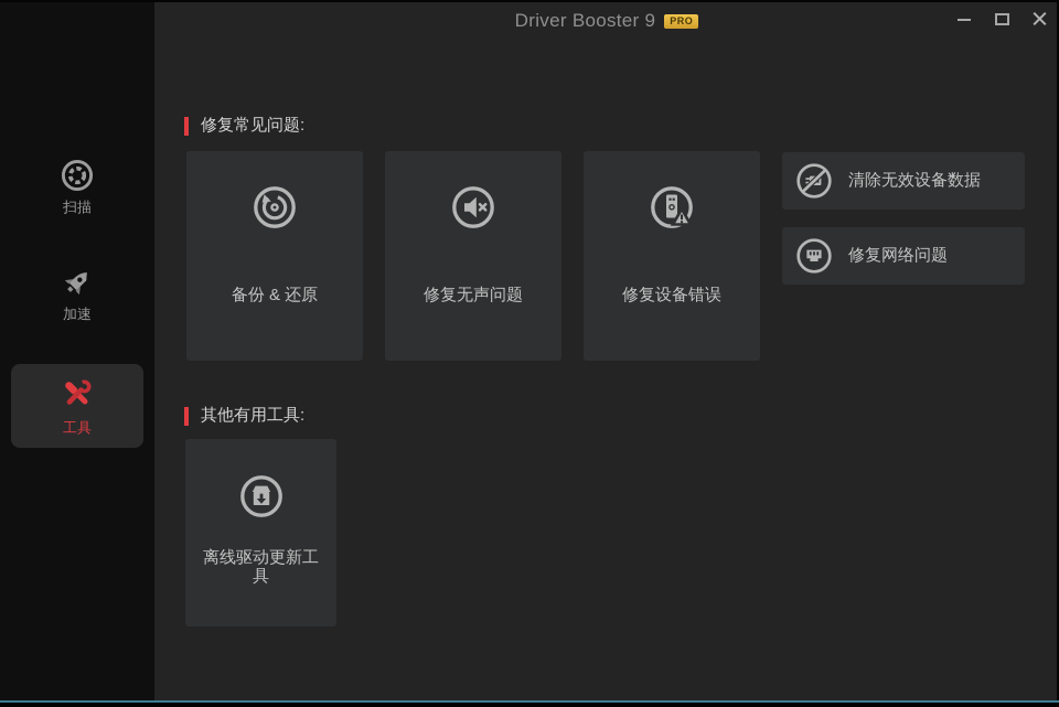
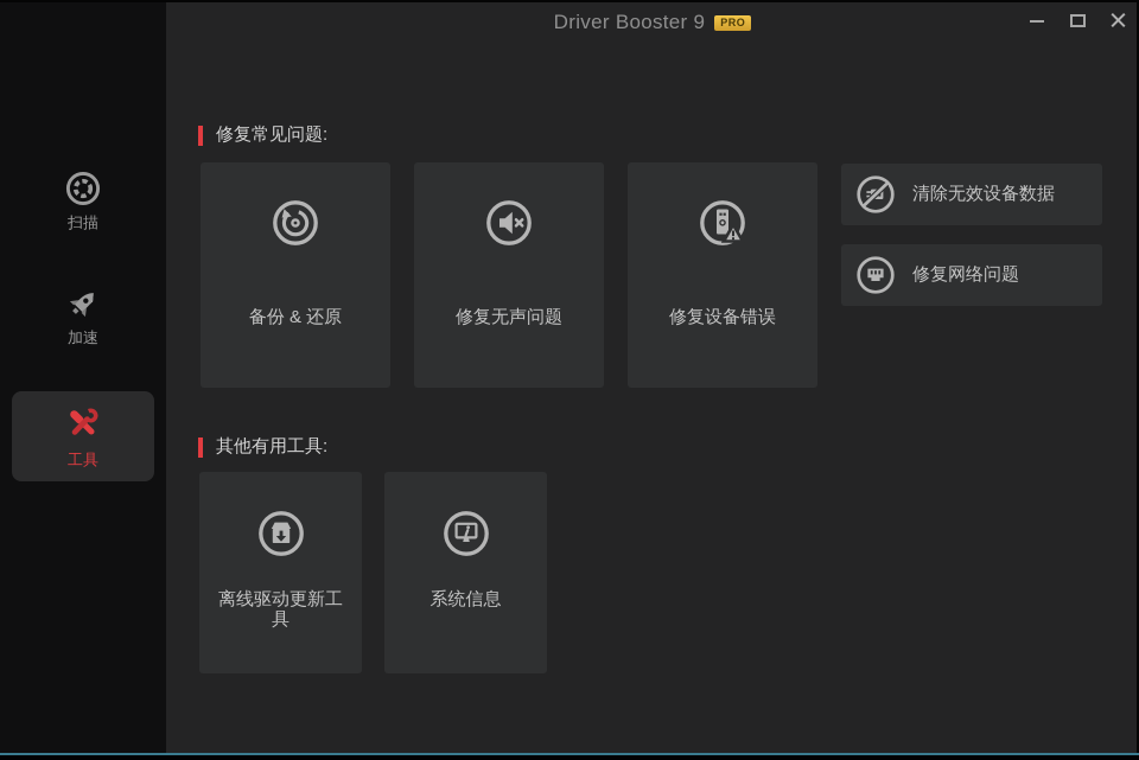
  扫描
  加速
  工具
  Driver Booster 9
  PRO
  修复常见问题:
  备份 & 还原
  修复无声问题
  修复设备错误
  清除无效设备数据
  修复网络问题
  其他有用工具:
  离线驱动更新工具
+ 系统信息
